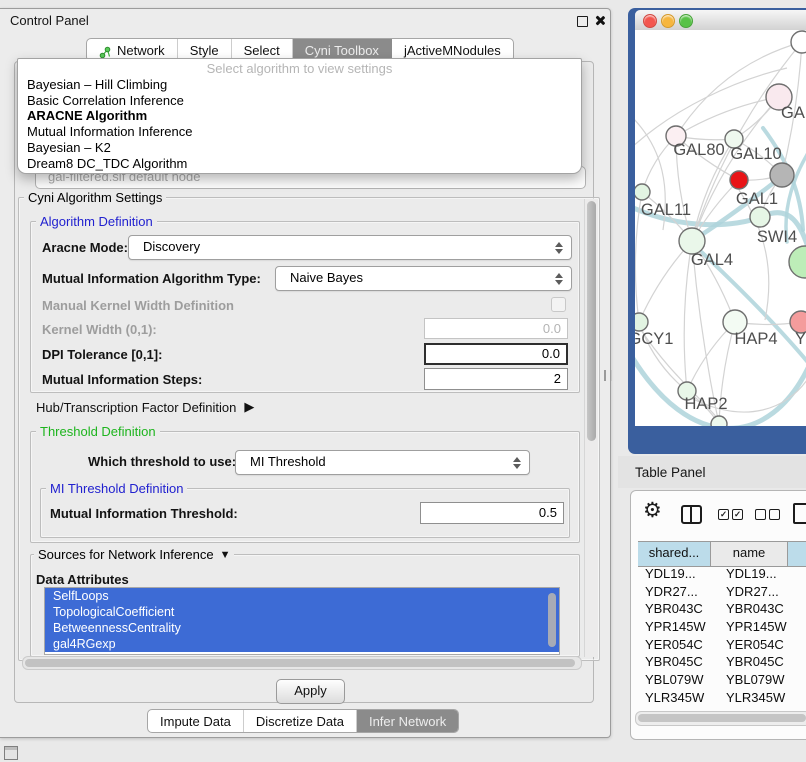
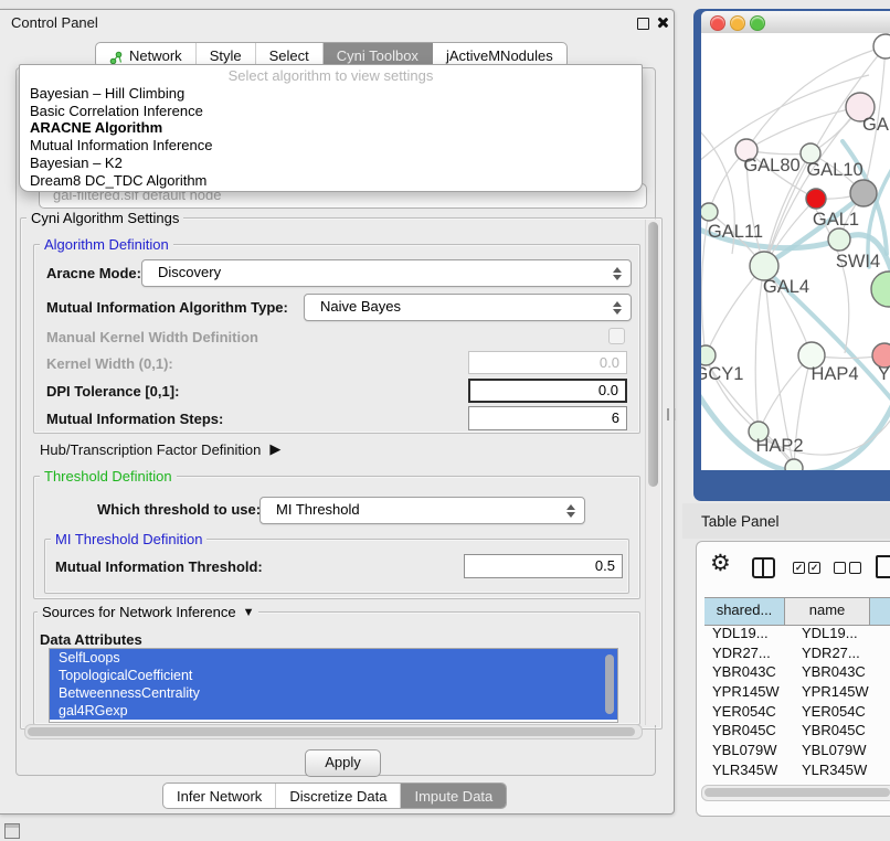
  Control Panel
  Network
  Style
  Select
  Cyni Toolbox
  jActiveMNodules
  gal-filtered.sif default node
  Select algorithm to view settings
  Bayesian – Hill Climbing
  Basic Correlation Inference
  ARACNE Algorithm
  Mutual Information Inference
  Bayesian – K2
  Dream8 DC_TDC Algorithm
  Cyni Algorithm Settings
  Algorithm Definition
  Aracne Mode:
  Discovery
  Mutual Information Algorithm Type:
  Naive Bayes
  Manual Kernel Width Definition
  Kernel Width (0,1):
  0.0
  DPI Tolerance [0,1]:
  0.0
  Mutual Information Steps:
- 2
+ 6
  Hub/Transcription Factor Definition
  ▶
  Threshold Definition
  Which threshold to use:
  MI Threshold
  MI Threshold Definition
  Mutual Information Threshold:
  0.5
  Sources for Network Inference
  ▼
  Data Attributes
  SelfLoops
  TopologicalCoefficient
  BetweennessCentrality
  gal4RGexp
  Apply
- Impute Data
+ Infer Network
  Discretize Data
- Infer Network
+ Impute Data
  GAL80
  GAL10
  GAL1
  GAL11
  SWI4
  GAL4
  GCY1
  HAP4
  Y
  HAP2
  Table Panel
  ⚙
  ✓
  ✓
  shared...
  name
  YDL19...
  YDL19...
  YDR27...
  YDR27...
  YBR043C
  YBR043C
  YPR145W
  YPR145W
  YER054C
  YER054C
  YBR045C
  YBR045C
  YBL079W
  YBL079W
  YLR345W
  YLR345W
